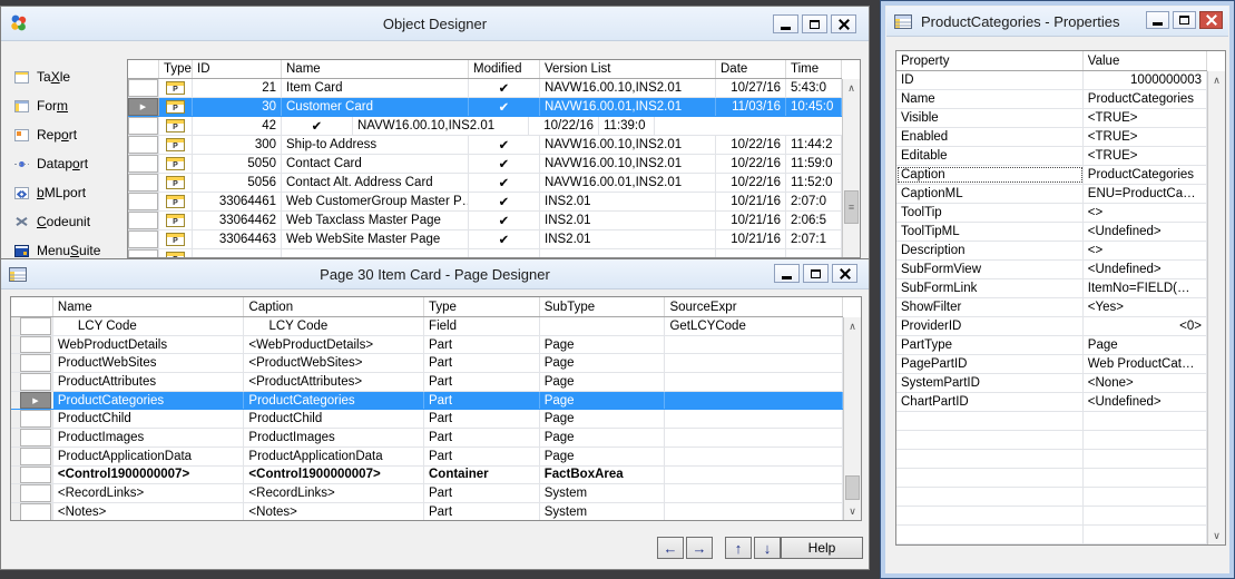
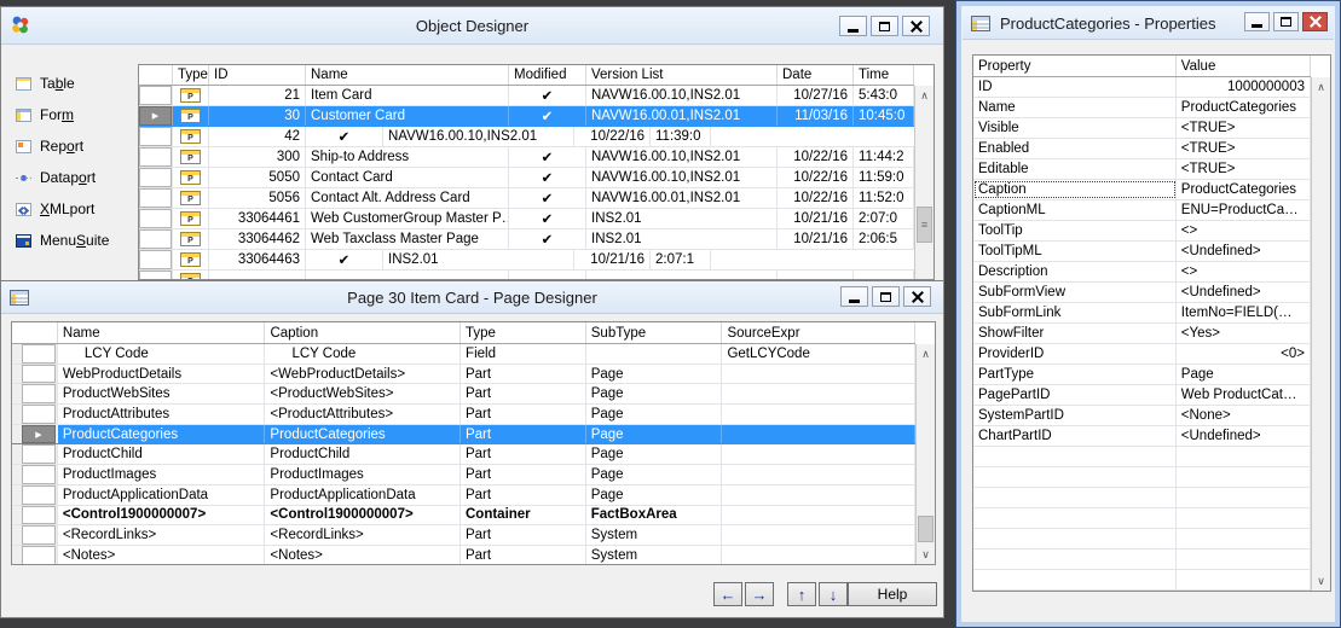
  Object Designer
- TaXle
+ Table
  Form
  Report
  Dataport
- bMLport
+ XMLport
- Codeunit
  MenuSuite
  Type
  ID
  Name
  Modified
  Version List
  Date
  Time
  21
  Item Card
  ✔
  NAVW16.00.10,INS2.01
  10/27/16
  5:43:0
  30
  Customer Card
  ✔
  NAVW16.00.01,INS2.01
  11/03/16
  10:45:0
  42
  ✔
  NAVW16.00.10,INS2.01
  10/22/16
  11:39:0
  300
  Ship-to Address
  ✔
  NAVW16.00.10,INS2.01
  10/22/16
  11:44:2
  5050
  Contact Card
  ✔
  NAVW16.00.10,INS2.01
  10/22/16
  11:59:0
  5056
  Contact Alt. Address Card
  ✔
  NAVW16.00.01,INS2.01
  10/22/16
  11:52:0
  33064461
  Web CustomerGroup Master P…
  ✔
  INS2.01
  10/21/16
  2:07:0
  33064462
  Web Taxclass Master Page
  ✔
  INS2.01
  10/21/16
  2:06:5
  33064463
- Web WebSite Master Page
  ✔
  INS2.01
  10/21/16
  2:07:1
  ∧
  ≡
  Page 30 Item Card - Page Designer
  Name
  Caption
  Type
  SubType
  SourceExpr
  LCY Code
  LCY Code
  Field
  GetLCYCode
  WebProductDetails
  <WebProductDetails>
  Part
  Page
  ProductWebSites
  <ProductWebSites>
  Part
  Page
  ProductAttributes
  <ProductAttributes>
  Part
  Page
  ProductCategories
  ProductCategories
  Part
  Page
  ProductChild
  ProductChild
  Part
  Page
  ProductImages
  ProductImages
  Part
  Page
  ProductApplicationData
  ProductApplicationData
  Part
  Page
  <Control1900000007>
  <Control1900000007>
  Container
  FactBoxArea
  <RecordLinks>
  <RecordLinks>
  Part
  System
  <Notes>
  <Notes>
  Part
  System
  ∧
  ∨
  ←
  →
  ↑
  ↓
  Help
  ProductCategories - Properties
  Property
  Value
  ID
  1000000003
  Name
  ProductCategories
  Visible
  <TRUE>
  Enabled
  <TRUE>
  Editable
  <TRUE>
  Caption
  ProductCategories
  CaptionML
  ENU=ProductCa…
  ToolTip
  <>
  ToolTipML
  <Undefined>
  Description
  <>
  SubFormView
  <Undefined>
  SubFormLink
  ItemNo=FIELD(…
  ShowFilter
  <Yes>
  ProviderID
  <0>
  PartType
  Page
  PagePartID
  Web ProductCat…
  SystemPartID
  <None>
  ChartPartID
  <Undefined>
  ∧
  ∨
